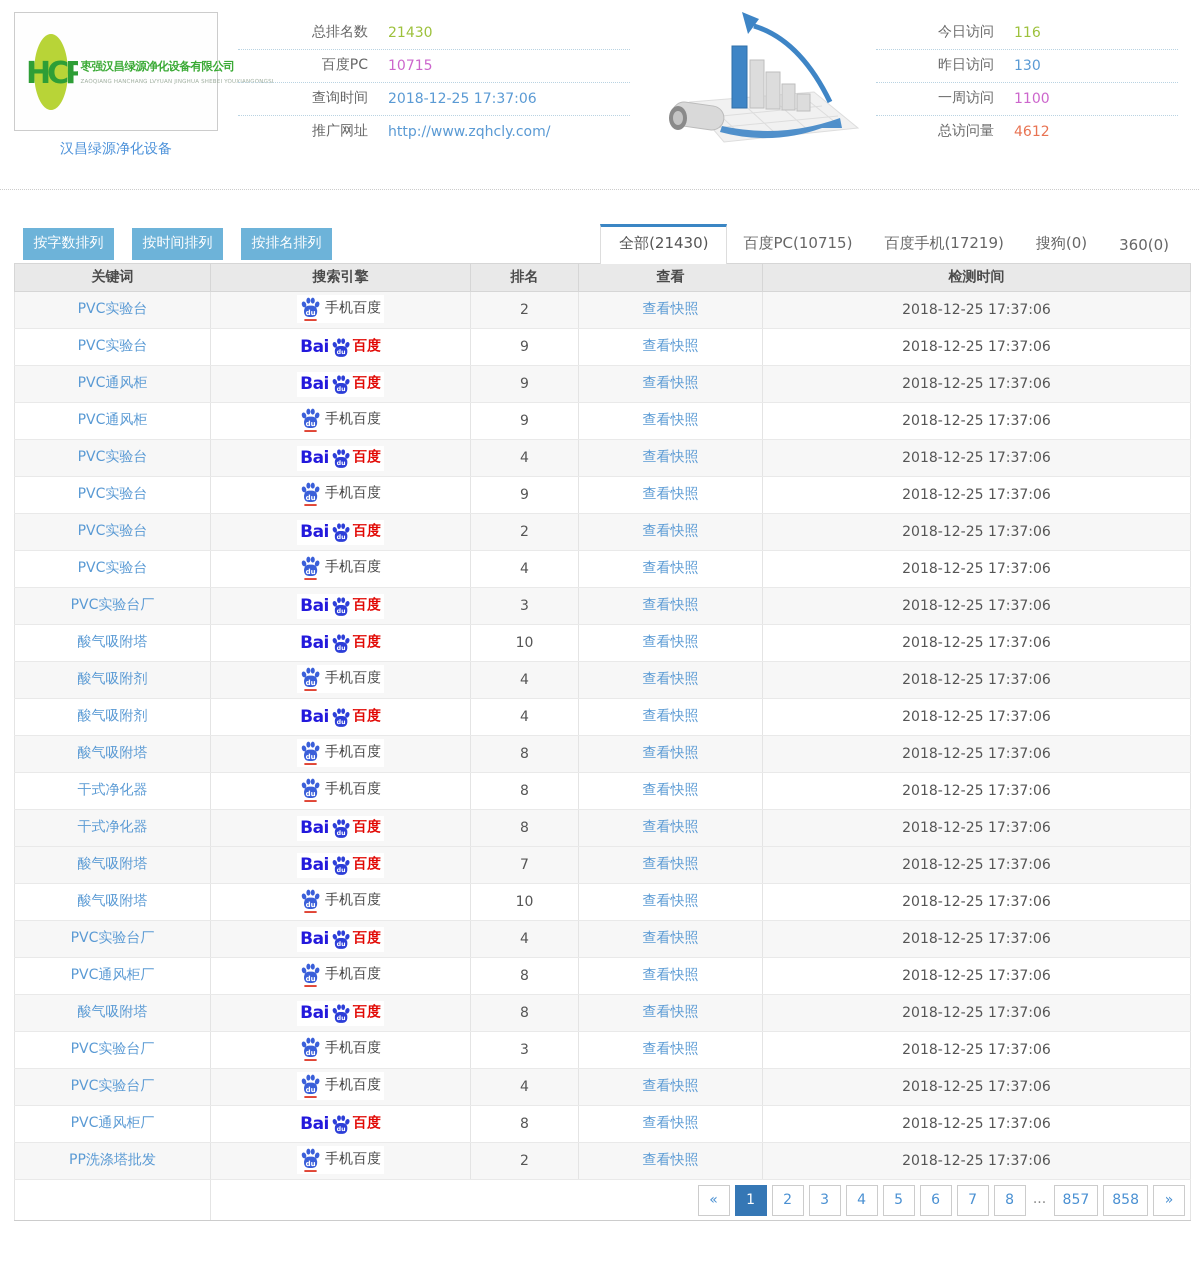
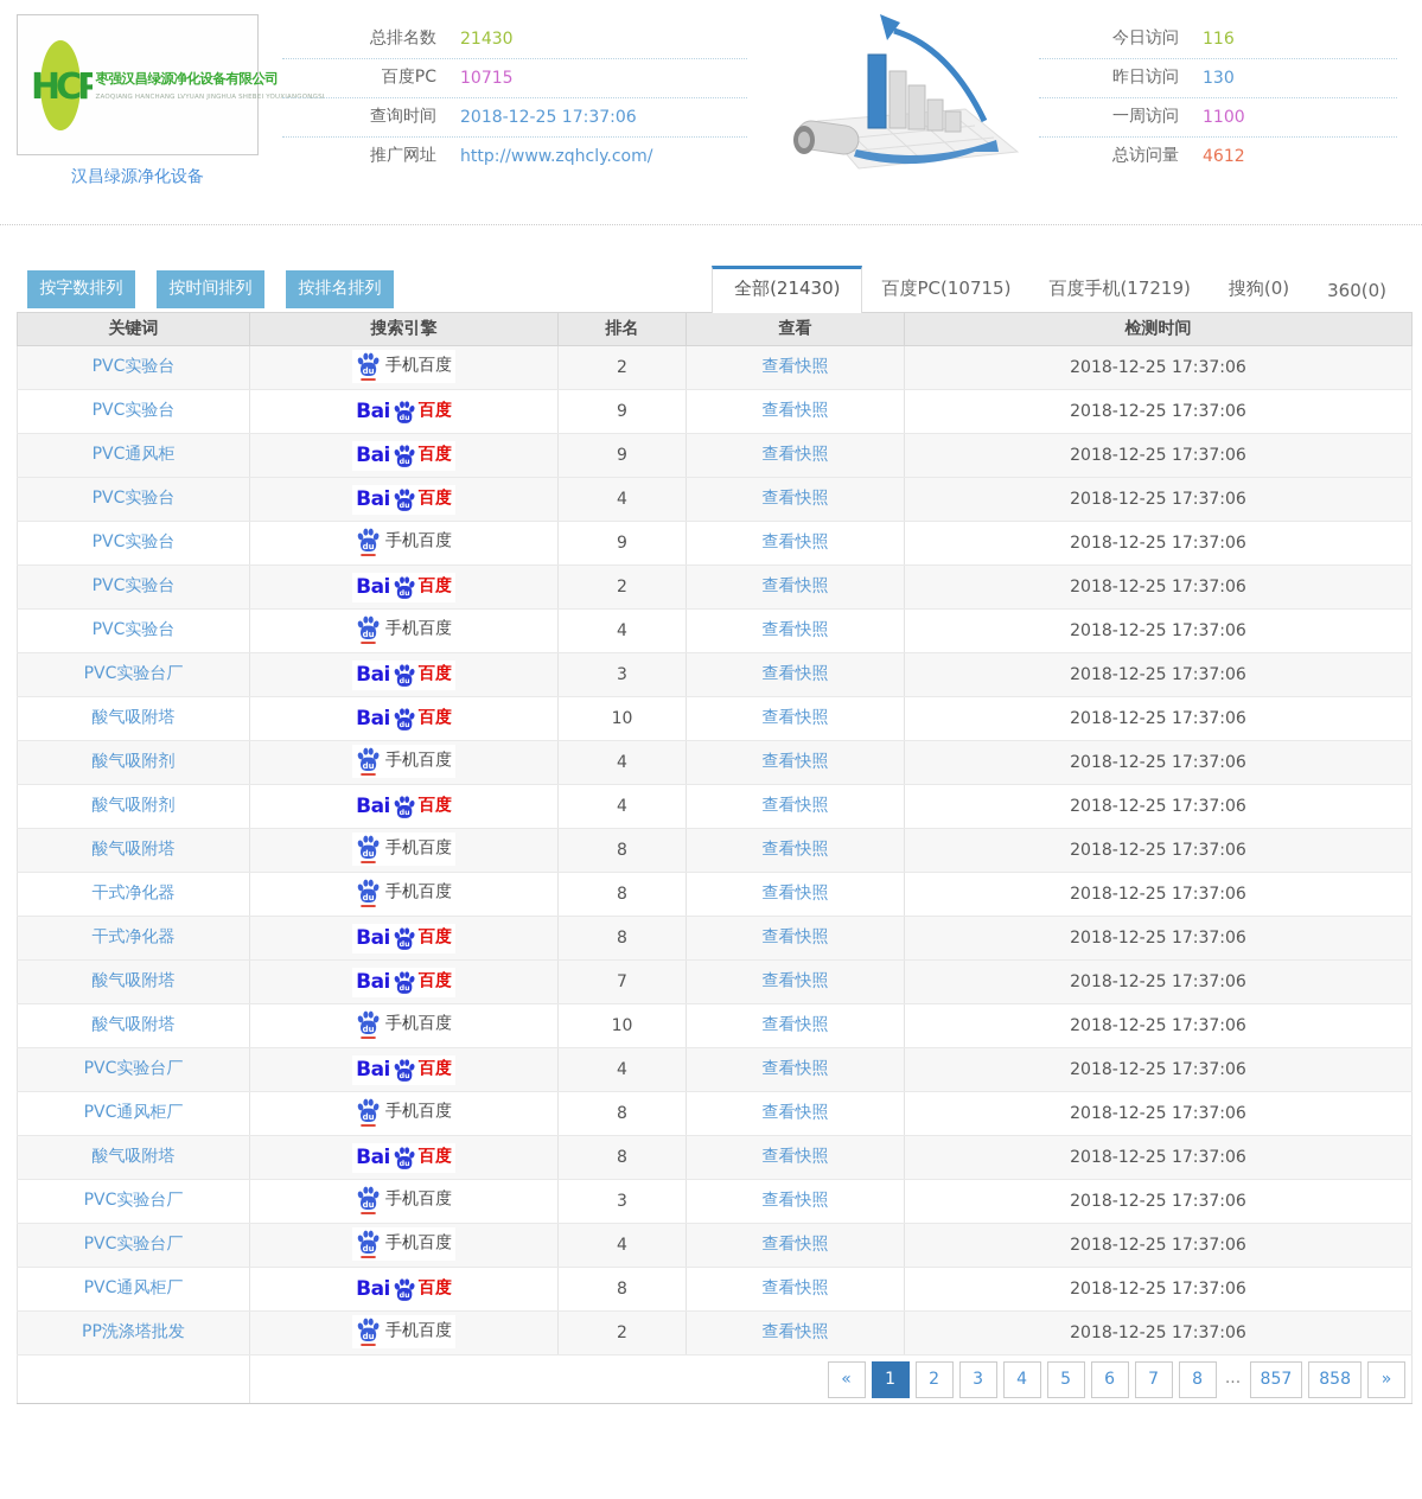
  HCP
  枣强汉昌绿源净化设备有限公司
  汉昌绿源净化设备
  总排名数
  21430
  百度PC
  10715
  查询时间
  2018-12-25 17:37:06
  推广网址
  http://www.zqhcly.com/
  今日访问
  116
  昨日访问
  130
  一周访问
  1100
  总访问量
  4612
  按字数排列
  按时间排列
  按排名排列
  全部(21430)
  百度PC(10715)
  百度手机(17219)
  搜狗(0)
  360(0)
  关键词	搜索引擎	排名	查看	检测时间
  PVC实验台	du 手机百度	2	查看快照	2018-12-25 17:37:06
  PVC实验台	Bai 百度	9	查看快照	2018-12-25 17:37:06
  PVC通风柜	Bai 百度	9	查看快照	2018-12-25 17:37:06
- PVC通风柜	du 手机百度	9	查看快照	2018-12-25 17:37:06
  PVC实验台	Bai 百度	4	查看快照	2018-12-25 17:37:06
  PVC实验台	du 手机百度	9	查看快照	2018-12-25 17:37:06
  PVC实验台	Bai 百度	2	查看快照	2018-12-25 17:37:06
  PVC实验台	du 手机百度	4	查看快照	2018-12-25 17:37:06
  PVC实验台厂	Bai 百度	3	查看快照	2018-12-25 17:37:06
  酸气吸附塔	Bai 百度	10	查看快照	2018-12-25 17:37:06
  酸气吸附剂	du 手机百度	4	查看快照	2018-12-25 17:37:06
  酸气吸附剂	Bai 百度	4	查看快照	2018-12-25 17:37:06
  酸气吸附塔	du 手机百度	8	查看快照	2018-12-25 17:37:06
  干式净化器	du 手机百度	8	查看快照	2018-12-25 17:37:06
  干式净化器	Bai 百度	8	查看快照	2018-12-25 17:37:06
  酸气吸附塔	Bai 百度	7	查看快照	2018-12-25 17:37:06
  酸气吸附塔	du 手机百度	10	查看快照	2018-12-25 17:37:06
  PVC实验台厂	Bai 百度	4	查看快照	2018-12-25 17:37:06
  PVC通风柜厂	du 手机百度	8	查看快照	2018-12-25 17:37:06
  酸气吸附塔	Bai 百度	8	查看快照	2018-12-25 17:37:06
  PVC实验台厂	du 手机百度	3	查看快照	2018-12-25 17:37:06
  PVC实验台厂	du 手机百度	4	查看快照	2018-12-25 17:37:06
  PVC通风柜厂	Bai 百度	8	查看快照	2018-12-25 17:37:06
  PP洗涤塔批发	du 手机百度	2	查看快照	2018-12-25 17:37:06
  	« 1 2 3 4 5 6 7 8 ... 857 858 »
